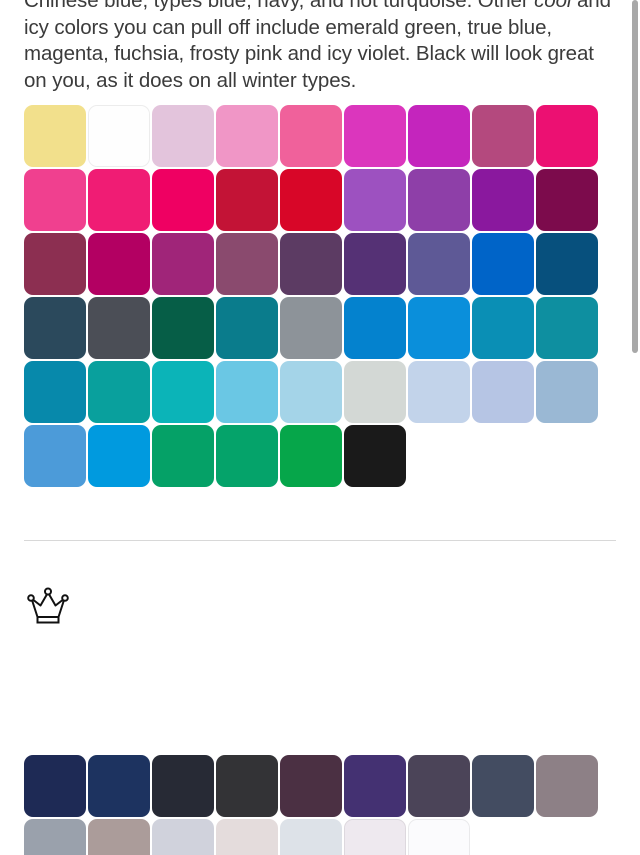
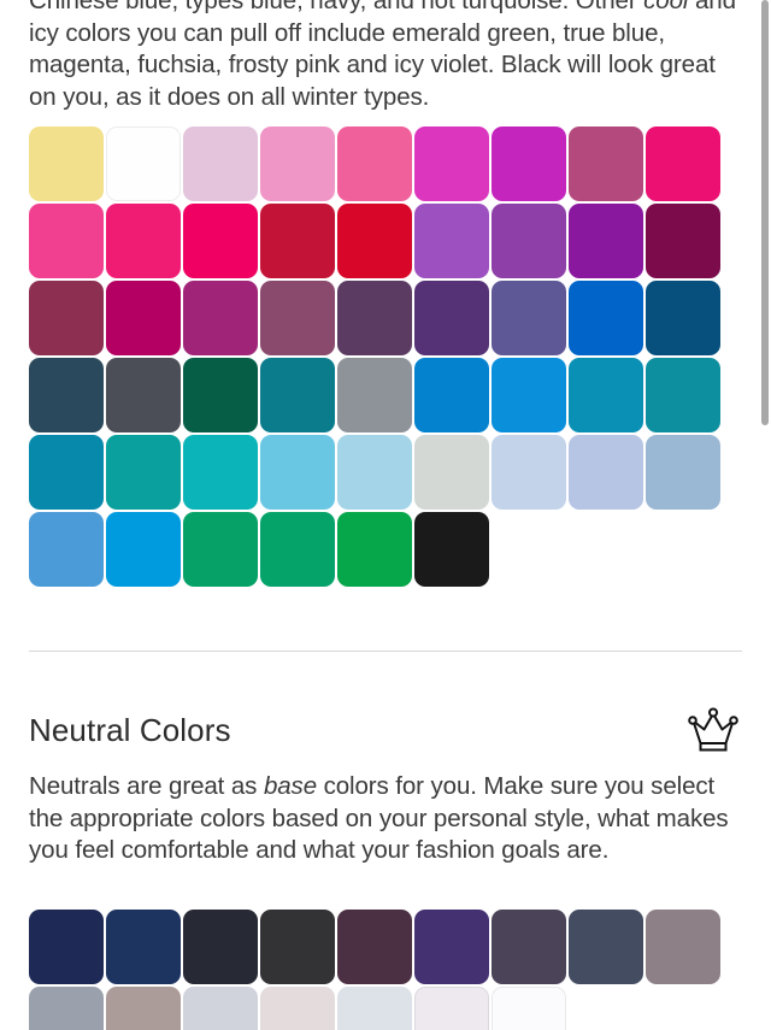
  Chinese blue, types blue, navy, and hot turquoise. Other cool and icy colors you can pull off include emerald green, true blue, magenta, fuchsia, frosty pink and icy violet. Black will look great on you, as it does on all winter types.
+ Neutral Colors
+ Neutrals are great as base colors for you. Make sure you select the appropriate colors based on your personal style, what makes you feel comfortable and what your fashion goals are.
